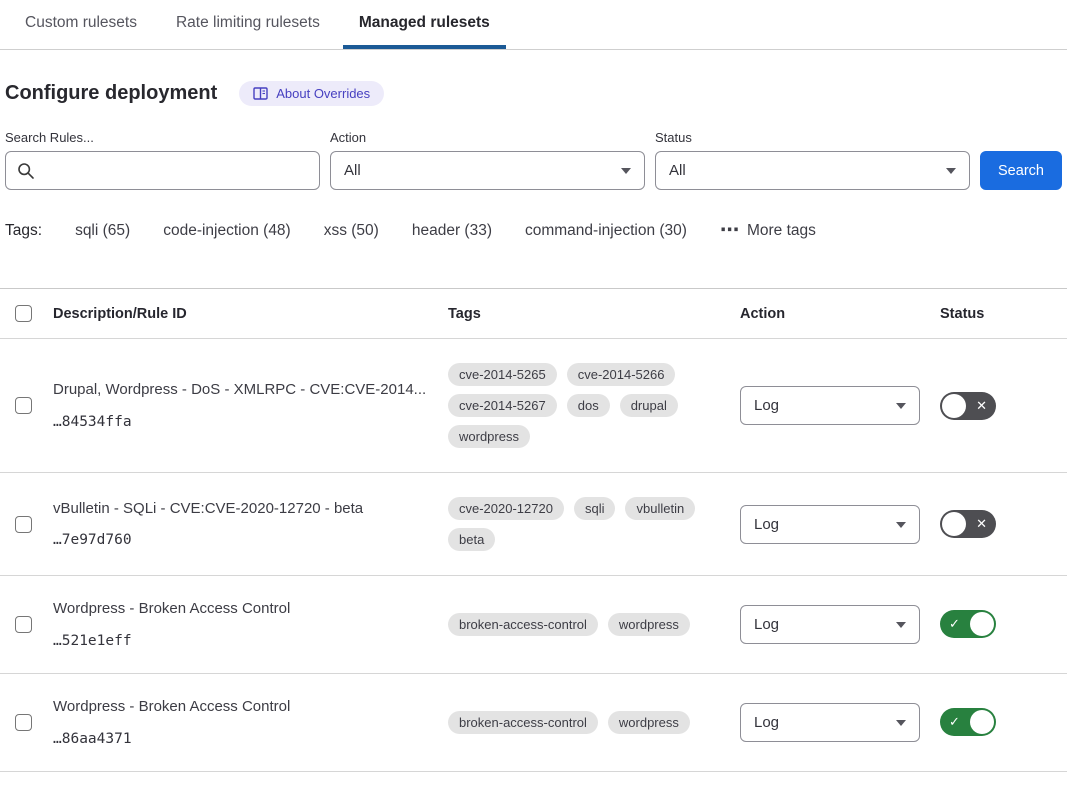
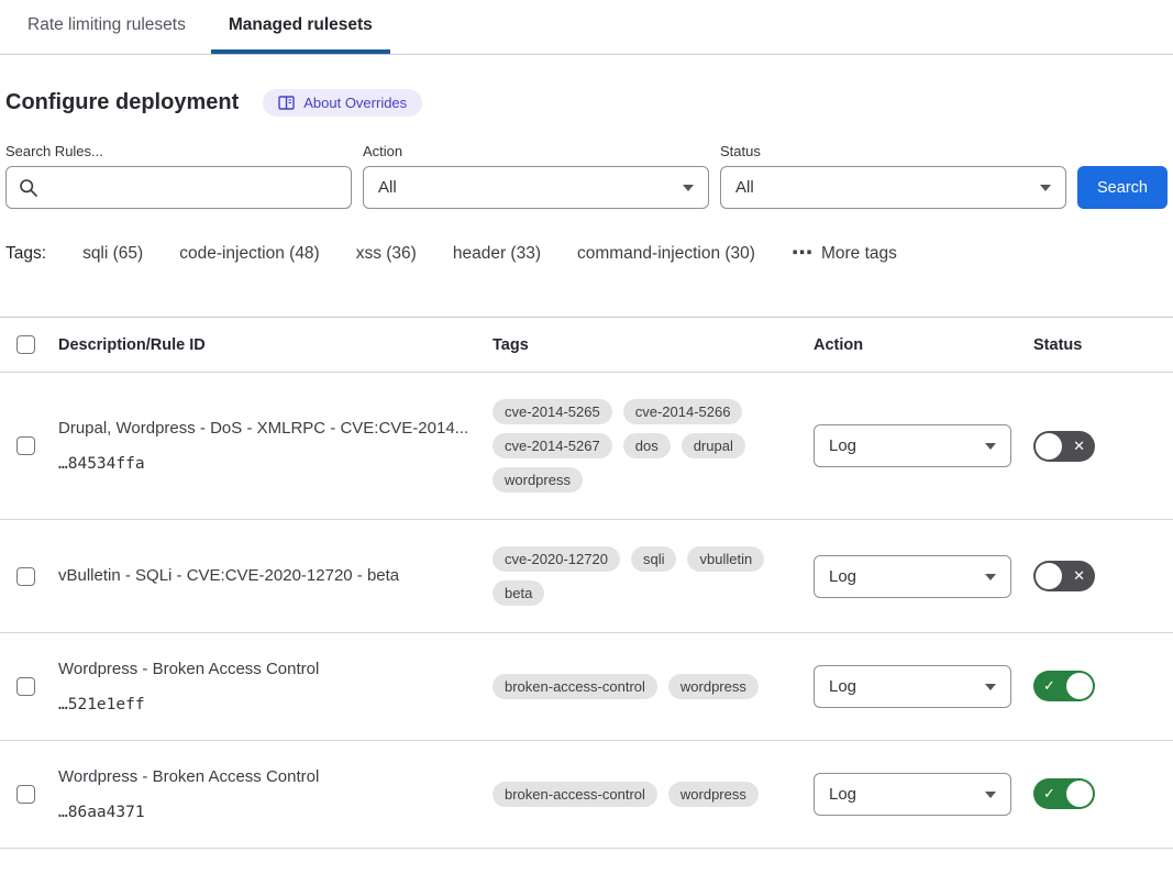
- Custom rulesets
  Rate limiting rulesets
  Managed rulesets
  Configure deployment
  About Overrides
  Search Rules...
  Action
  All
  Status
  All
  Search
  Tags:
  sqli (65)
  code-injection (48)
- xss (50)
+ xss (36)
  header (33)
  command-injection (30)
  ⋯
  More tags
  Description/Rule ID
  Tags
  Action
  Status
  Drupal, Wordpress - DoS - XMLRPC - CVE:CVE-2014...
  …84534ffa
  cve-2014-5265
  cve-2014-5266
  cve-2014-5267
  dos
  drupal
  wordpress
  Log
  ✕
  vBulletin - SQLi - CVE:CVE-2020-12720 - beta
- …7e97d760
  cve-2020-12720
  sqli
  vbulletin
  beta
  Log
  ✕
  Wordpress - Broken Access Control
  …521e1eff
  broken-access-control
  wordpress
  Log
  ✓
  Wordpress - Broken Access Control
  …86aa4371
  broken-access-control
  wordpress
  Log
  ✓
